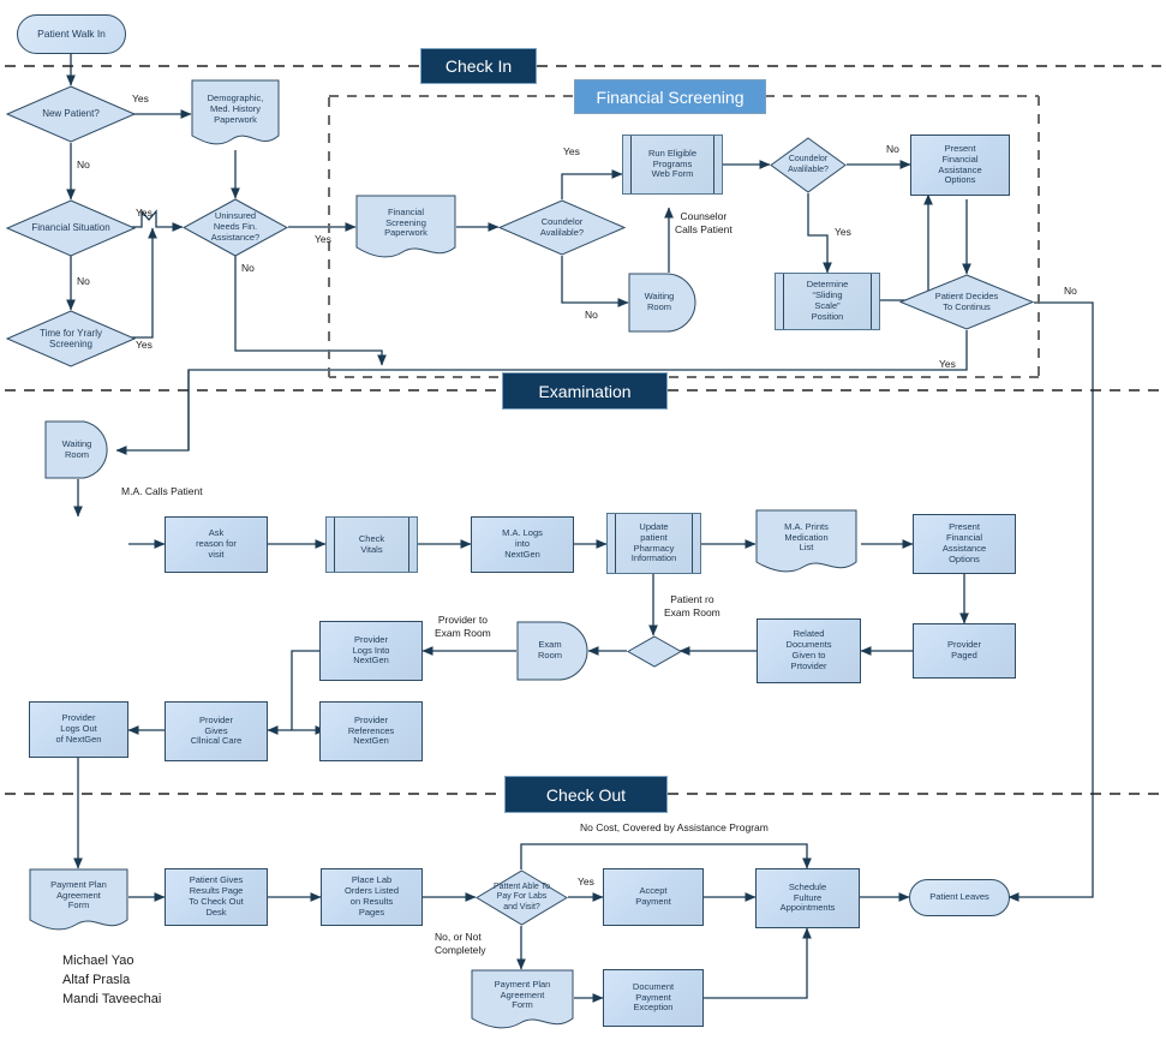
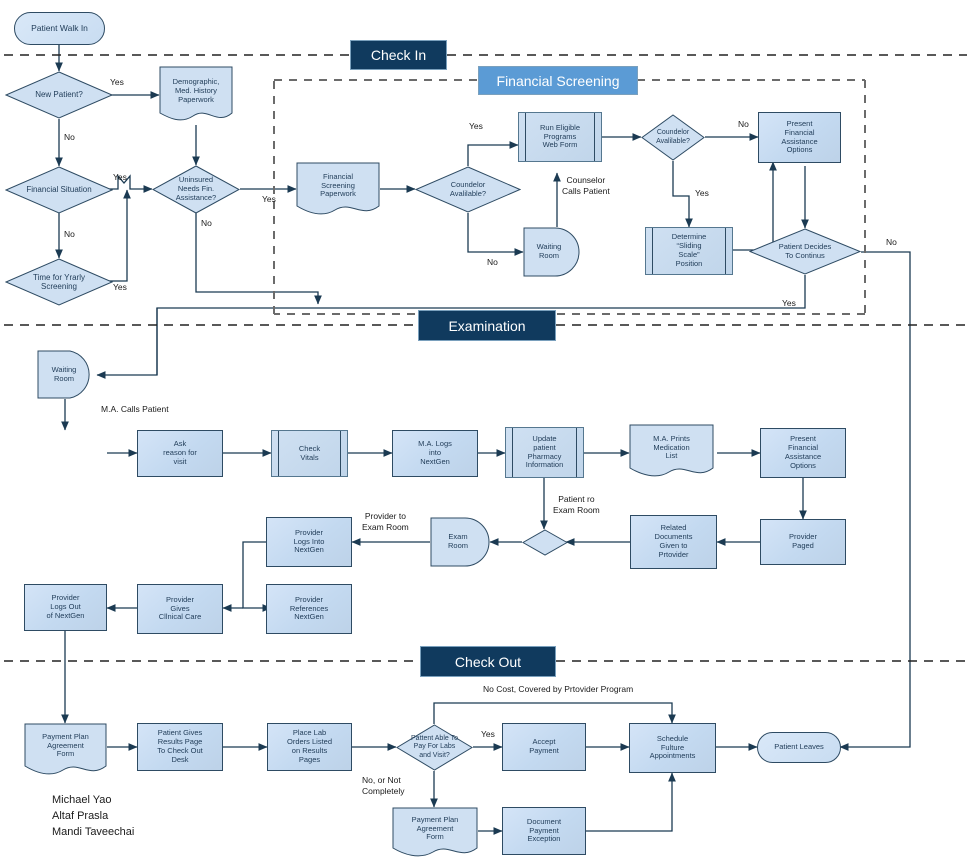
  Check In
  Financial Screening
  Examination
  Check Out
  Patient Walk In
  New Patient?
  Demographic,
  Med. History
  Paperwork
  Financial Situation
  Uninsured
  Needs Fin.
  Assistance?
  Time for Yrarly
  Screening
  Financial
  Screening
  Paperwork
  Coundelor
  Avalilable?
  Run Eligible
  Programs
  Web Form
  Waiting
  Room
  Present
  Financial
  Assistance
  Options
  Determine
  “Sliding
  Scale”
  Position
  Patient Decides
  To Continus
  Waiting
  Room
  Ask
  reason for
  visit
  Check
  Vitals
  M.A. Logs
  into
  NextGen
  Update
  patient
  Pharmacy
  Information
  M.A. Prints
  Medication
  List
  Present
  Financial
  Assistance
  Options
  Provider
  Paged
  Related
  Documents
  Given to
  Prtovider
  Exam
  Room
  Provider
  Logs Into
  NextGen
  Provider
  References
  NextGen
  Provider
  Gives
  Cllnical Care
  Provider
  Logs Out
  of NextGen
  Payment Plan
  Agreement
  Form
  Patient Gives
  Results Page
  To Check Out
  Desk
  Place Lab
  Orders Listed
  on Results
  Pages
  Accept
  Payment
  Schedule
  Fulture
  Appointments
  Patient Leaves
  Payment Plan
  Agreement
  Form
  Document
  Payment
  Exception
  Yes
  No
  Yes
  No
  No
  Yes
  Yes
  Yes
  No
  Counselor
  Calls Patient
  No
  Yes
  No
  Yes
  M.A. Calls Patient
  Patient ro
  Exam Room
  Provider to
  Exam Room
- No Cost, Covered by Assistance Program
+ No Cost, Covered by Prtovider Program
  Yes
  No, or Not
  Completely
  Michael Yao
  Altaf Prasla
  Mandi Taveechai
